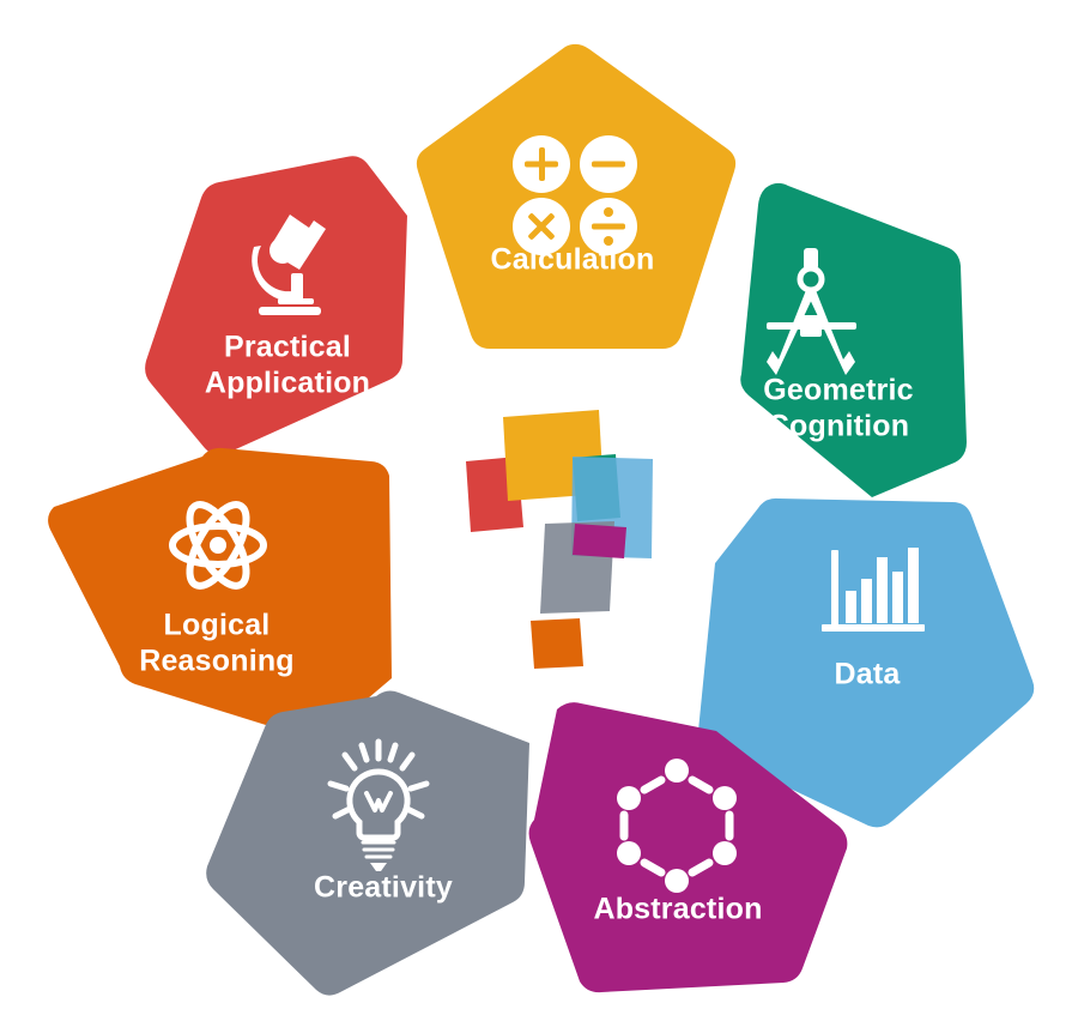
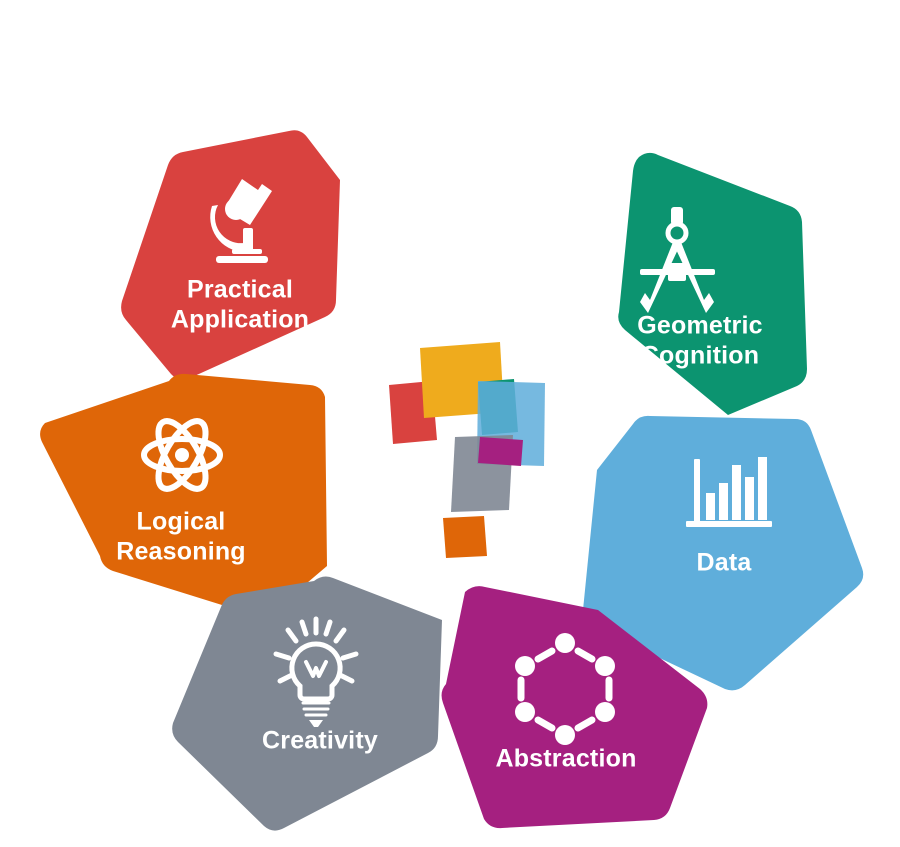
- Calculation
  Practical
  Application
  Geometric
  Cognition
  Data
  Logical
  Reasoning
  Creativity
  Abstraction
